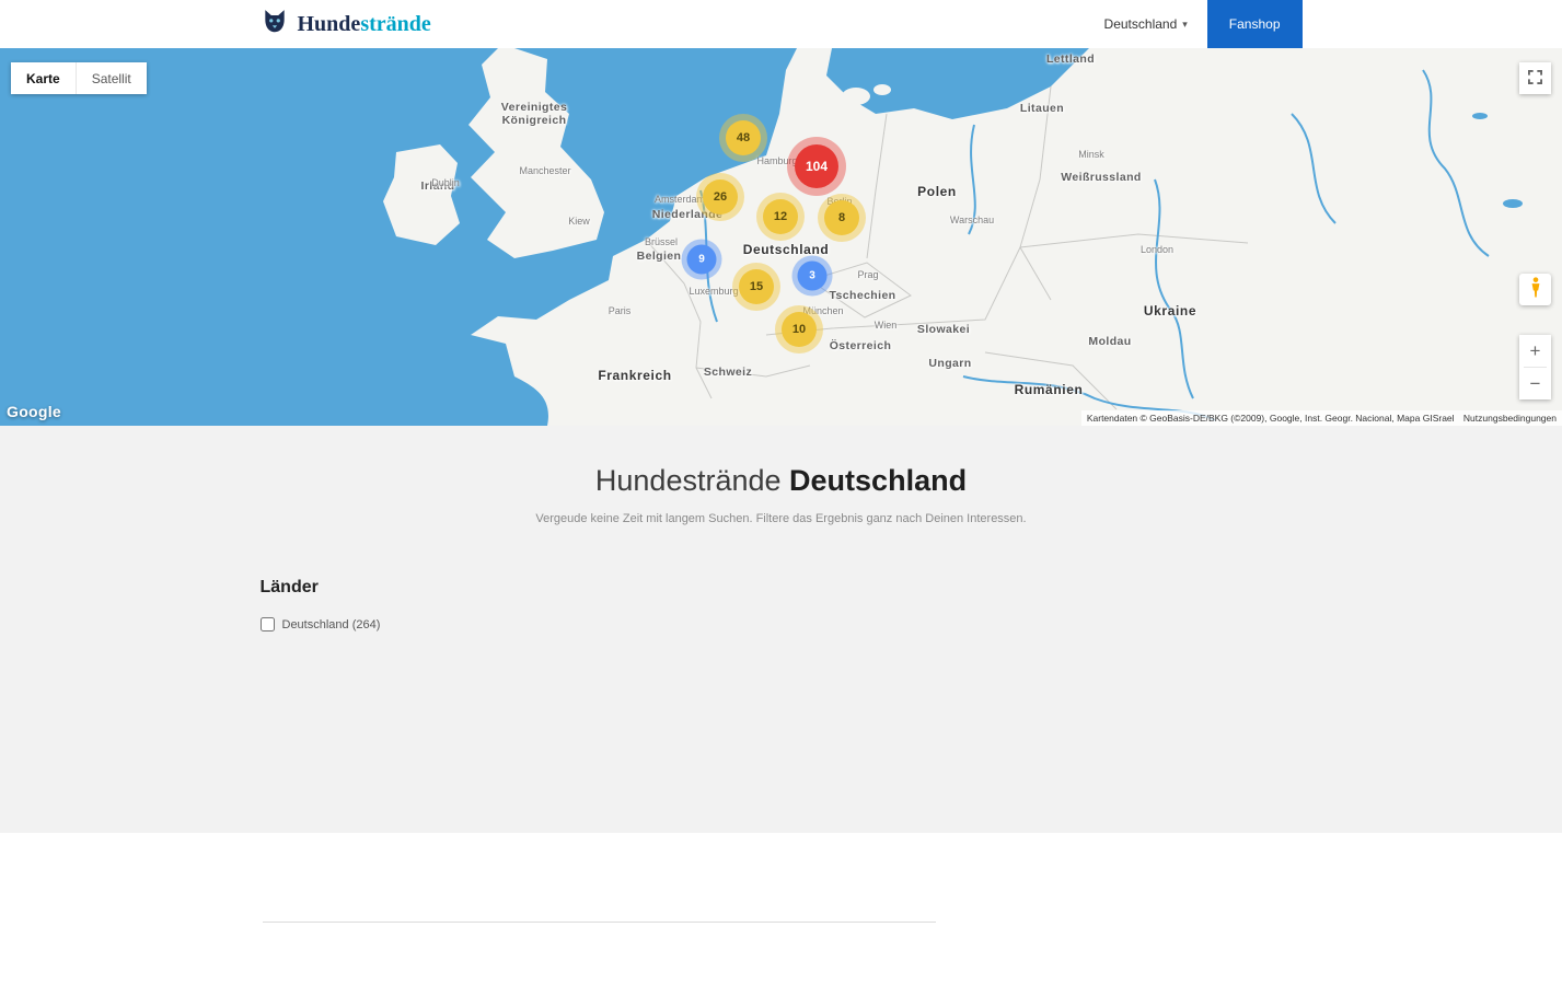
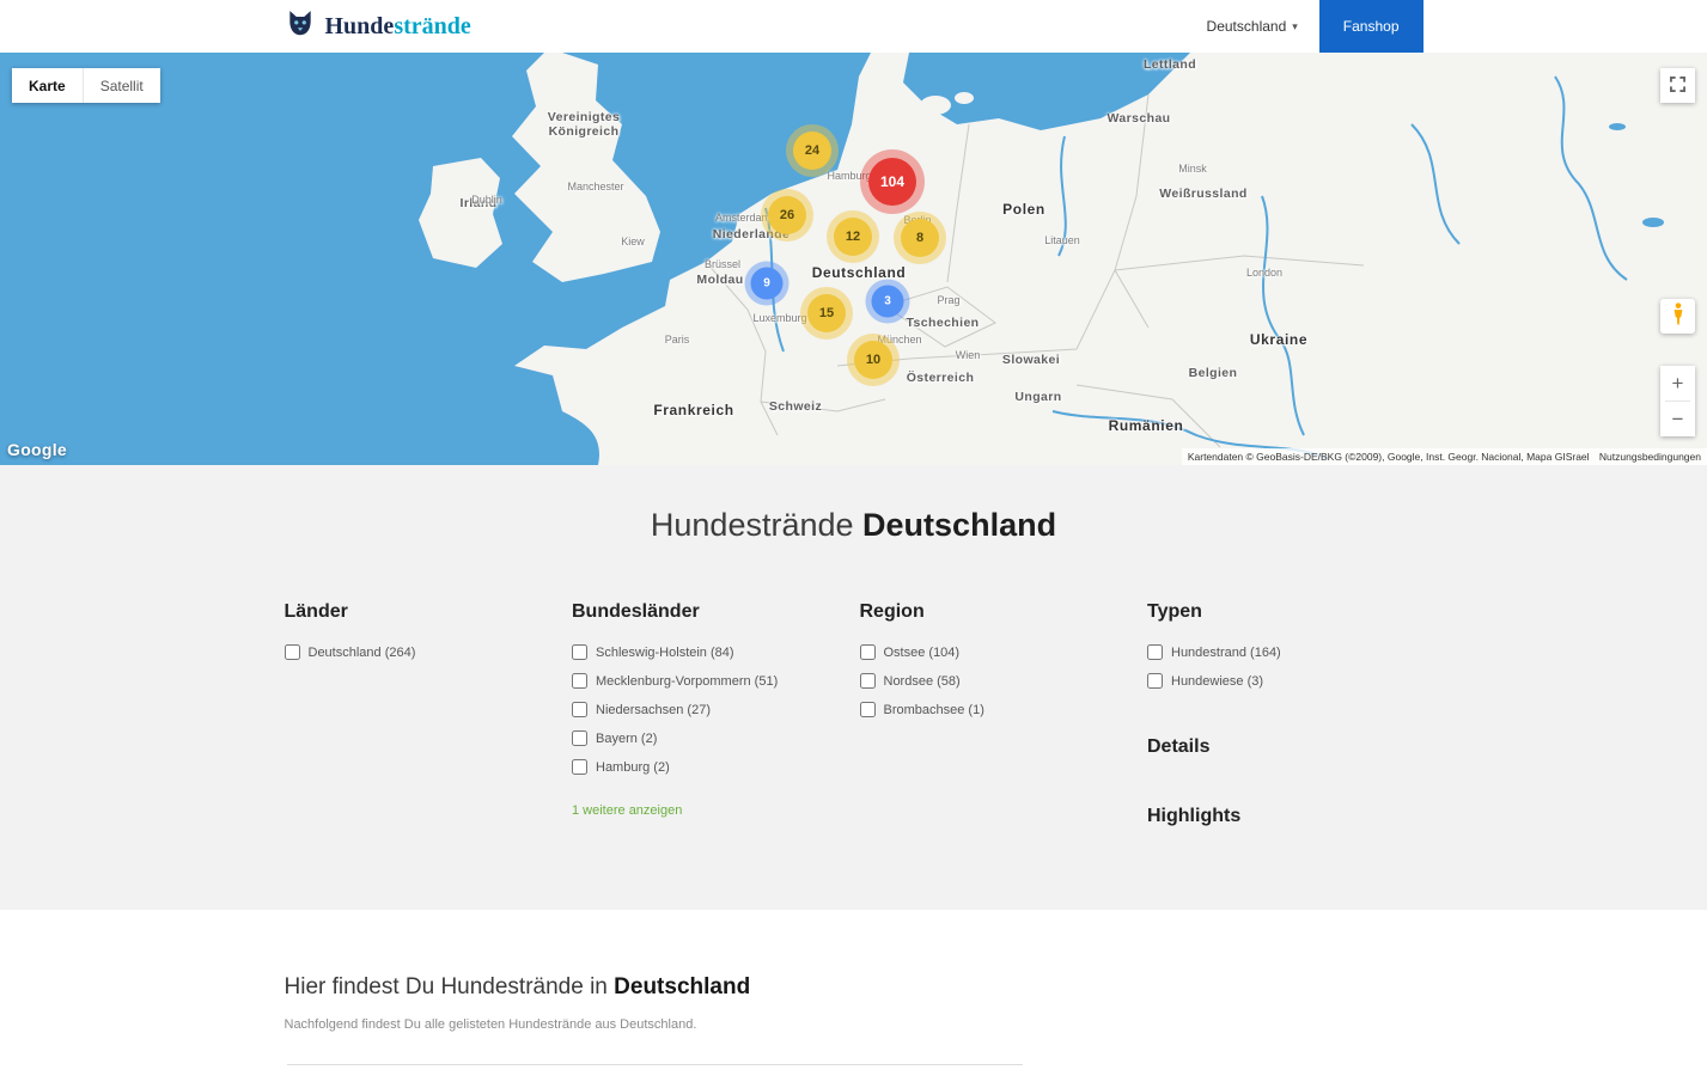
  Hundestrände
  Deutschland
  ▾
  Fanshop
  Vereinigtes
  Königreich
  Irland
  Niederlande
- Belgien
+ Moldau
  Luxemburg
  Deutschland
  Frankreich
  Schweiz
  Österreich
  Tschechien
  Polen
- Litauen
+ Warschau
  Lettland
  Weißrussland
  Ukraine
  Slowakei
  Ungarn
- Moldau
+ Belgien
  Rumänien
  Kiew
  Paris
  Hambur
- Warschau
+ Litauen
  Minsk
  London
  Prag
  Wien
  München
  Brüssel
  Amsterdam
  Dublin
  Manchester
- 48
+ 24
  104
  26
  12
  8
  9
  15
  3
  10
  Karte
  Satellit
  + −
  Google
  Kartendaten © GeoBasis-DE/BKG (©2009), Google, Inst. Geogr. Nacional, Mapa GISrael Nutzungsbedingungen
  Hundestrände Deutschland
- Vergeude keine Zeit mit langem Suchen. Filtere das Ergebnis ganz nach Deinen Interessen.
  Länder
  Deutschland (264)
+ Bundesländer
+ Schleswig-Holstein (84)
+ Mecklenburg-Vorpommern (51)
+ Niedersachsen (27)
+ Bayern (2)
+ Hamburg (2)
+ 1 weitere anzeigen
+ Region
+ Ostsee (104)
+ Nordsee (58)
+ Brombachsee (1)
+ Typen
+ Hundestrand (164)
+ Hundewiese (3)
+ Details
+ Highlights
+ Hier findest Du Hundestrände in Deutschland
+ Nachfolgend findest Du alle gelisteten Hundestrände aus Deutschland.
